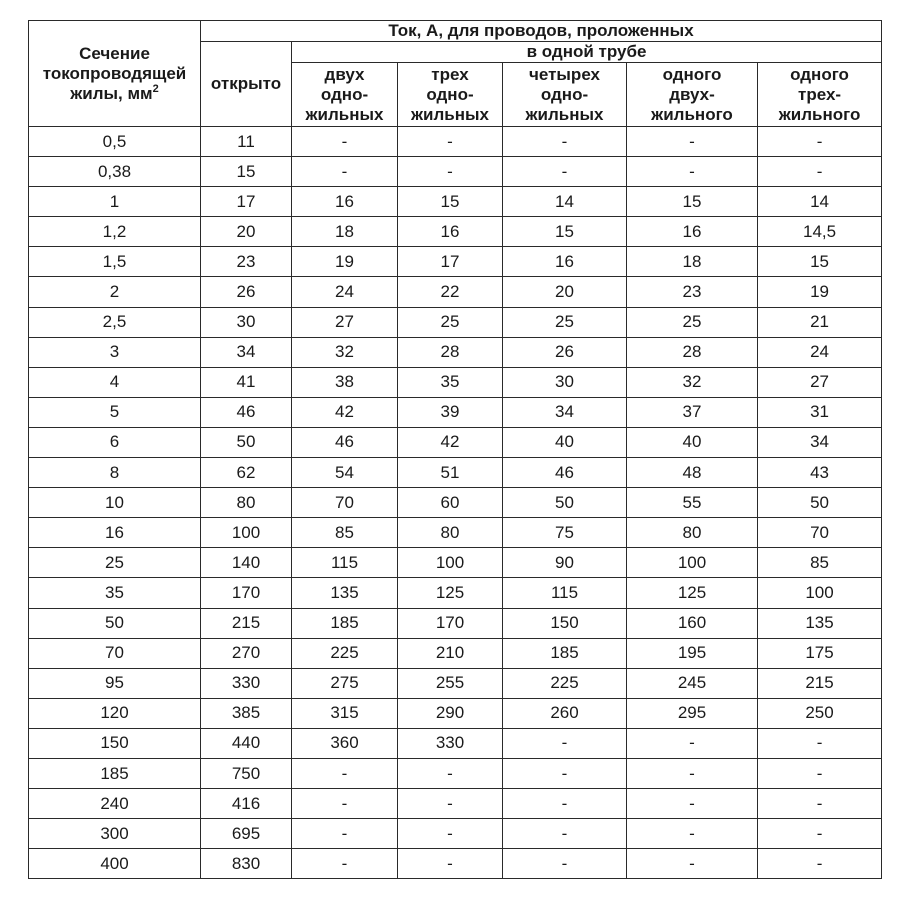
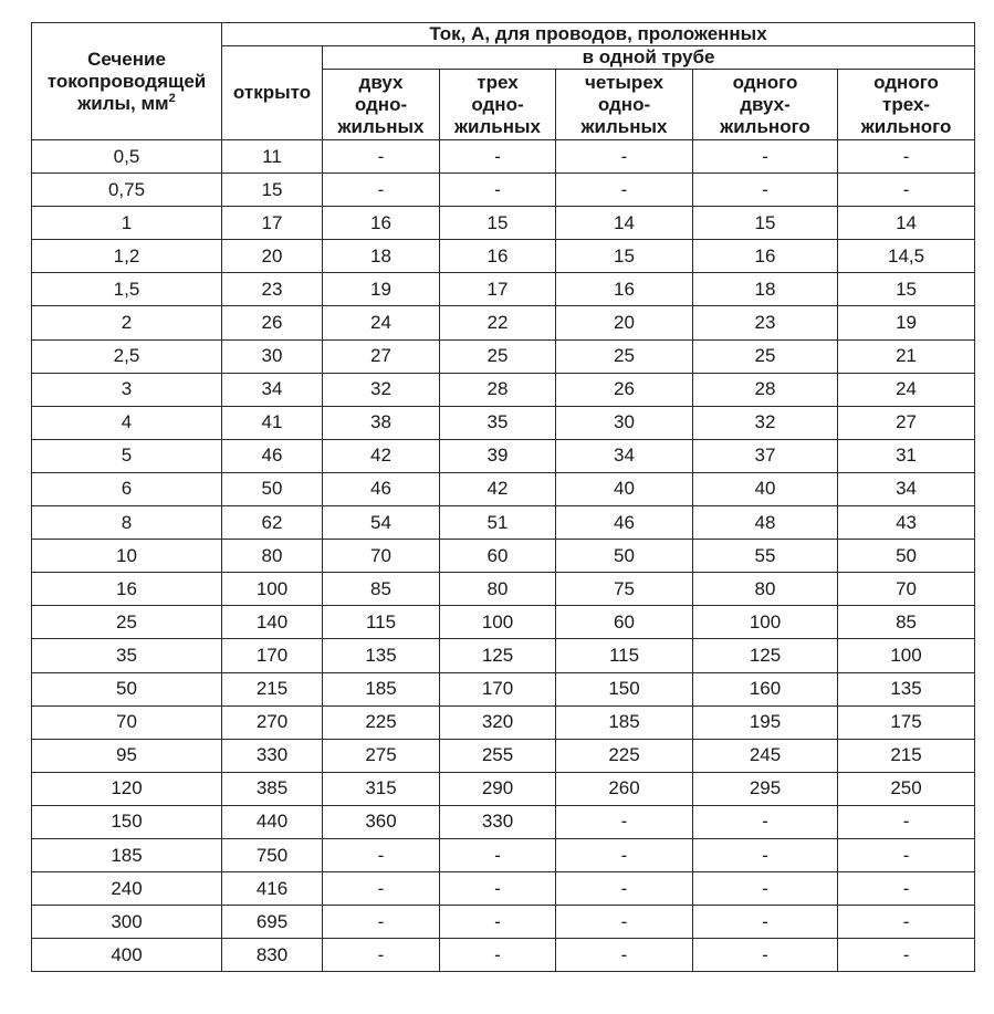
  Сечениетокопроводящейжилы, мм2	Ток, А, для проводов, проложенных
  открыто	в одной трубе
  двуходно-жильных	треходно-жильных	четыреходно-жильных	одногодвух-жильного	одноготрех-жильного
  0,5	11	-	-	-	-	-
- 0,38	15	-	-	-	-	-
+ 0,75	15	-	-	-	-	-
  1	17	16	15	14	15	14
  1,2	20	18	16	15	16	14,5
  1,5	23	19	17	16	18	15
  2	26	24	22	20	23	19
  2,5	30	27	25	25	25	21
  3	34	32	28	26	28	24
  4	41	38	35	30	32	27
  5	46	42	39	34	37	31
  6	50	46	42	40	40	34
  8	62	54	51	46	48	43
  10	80	70	60	50	55	50
  16	100	85	80	75	80	70
- 25	140	115	100	90	100	85
+ 25	140	115	100	60	100	85
  35	170	135	125	115	125	100
  50	215	185	170	150	160	135
- 70	270	225	210	185	195	175
+ 70	270	225	320	185	195	175
  95	330	275	255	225	245	215
  120	385	315	290	260	295	250
  150	440	360	330	-	-	-
  185	750	-	-	-	-	-
  240	416	-	-	-	-	-
  300	695	-	-	-	-	-
  400	830	-	-	-	-	-
